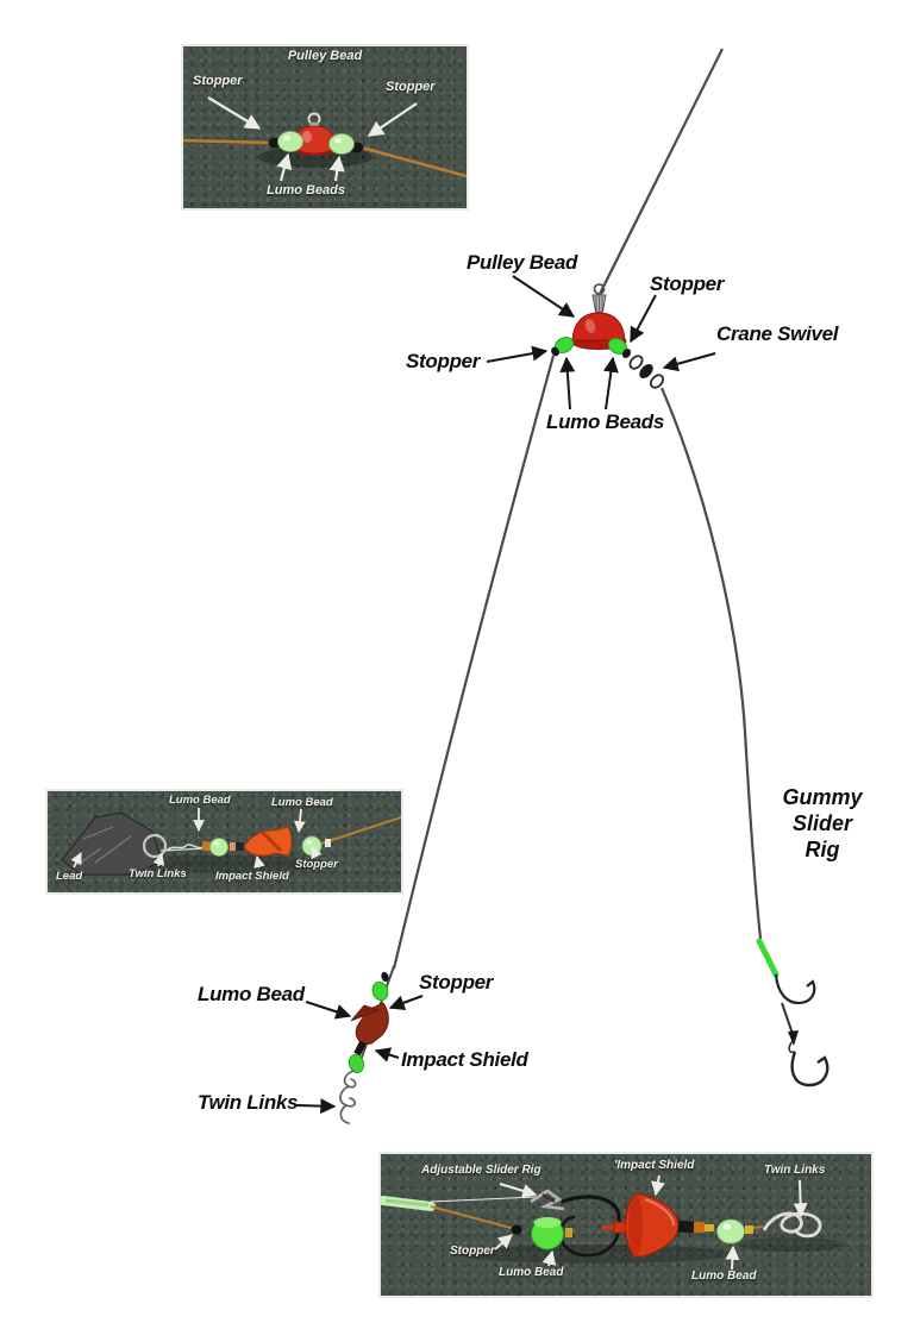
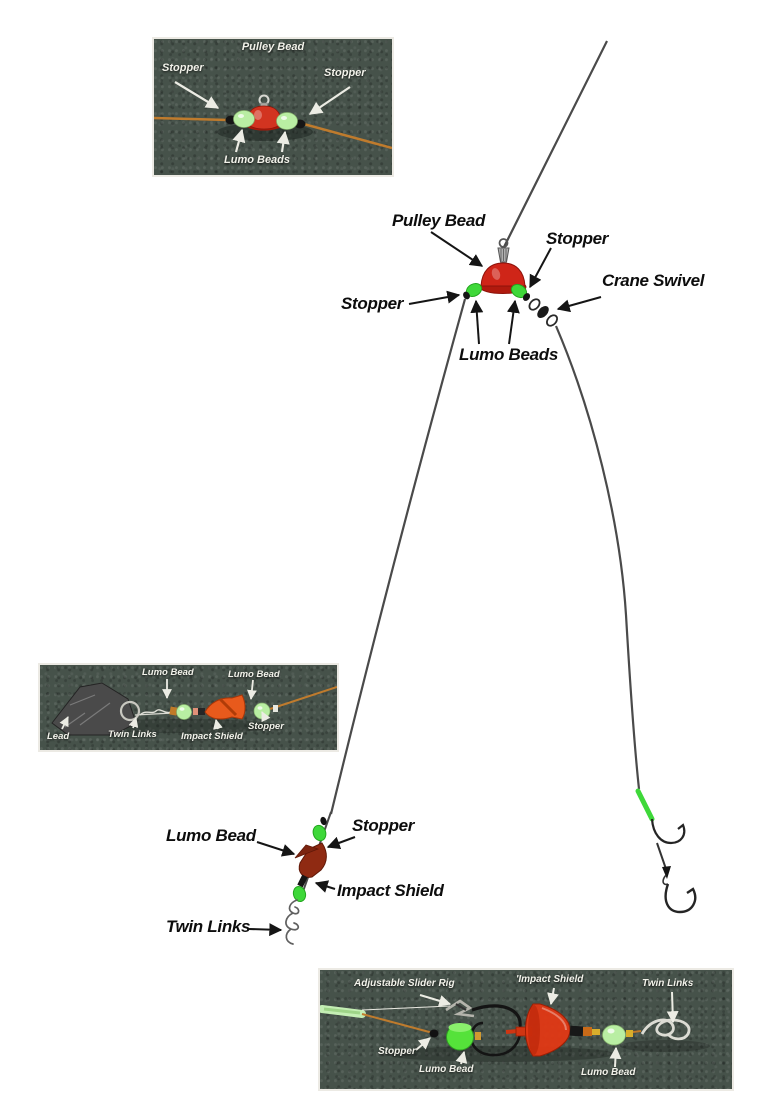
  Pulley Bead
  Stopper
  Crane Swivel
  Stopper
  Lumo Beads
  Lumo Bead
  Stopper
  Impact Shield
  Twin Links
- Gummy
- Slider
- Rig
  Pulley Bead
  Stopper
  Stopper
  Lumo Beads
  Lumo Bead
  Lumo Bead
  Lead
  Twin Links
  Impact Shield
  Stopper
  Adjustable Slider Rig
  'Impact Shield
  Twin Links
  Stopper
  Lumo Bead
  Lumo Bead
